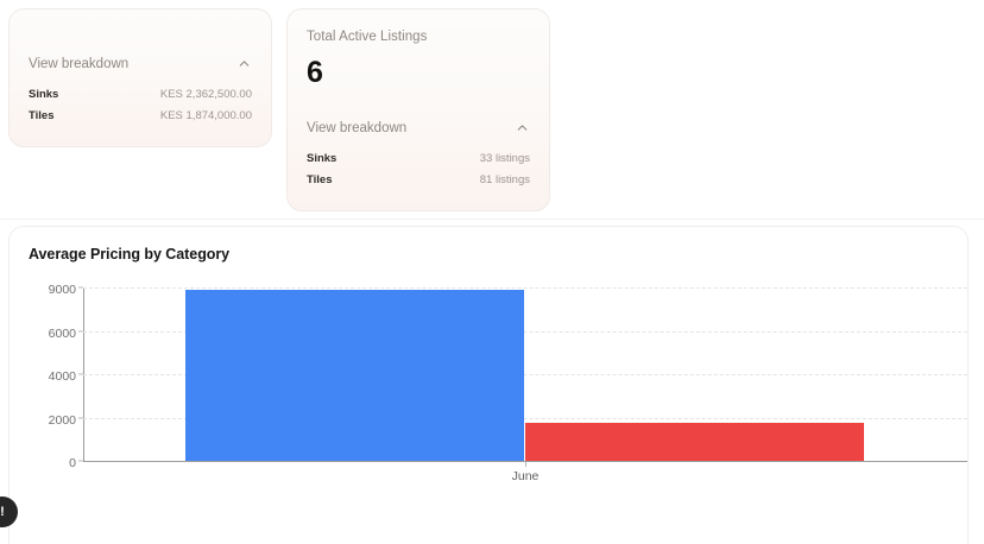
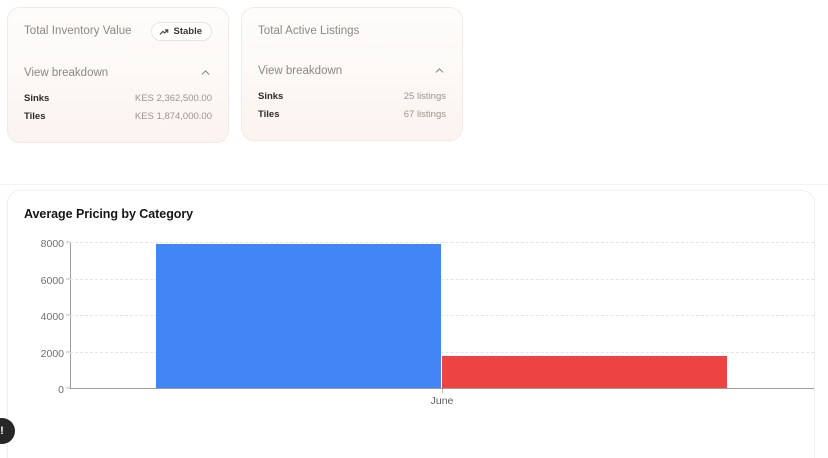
+ Total Inventory Value
+ Stable
  View breakdown
  Sinks
  KES 2,362,500.00
  Tiles
  KES 1,874,000.00
  Total Active Listings
- 6
  View breakdown
  Sinks
- 33 listings
+ 25 listings
  Tiles
- 81 listings
+ 67 listings
  Average Pricing by Category
  0
  2000
  4000
  6000
- 9000
+ 8000
  June
  !
